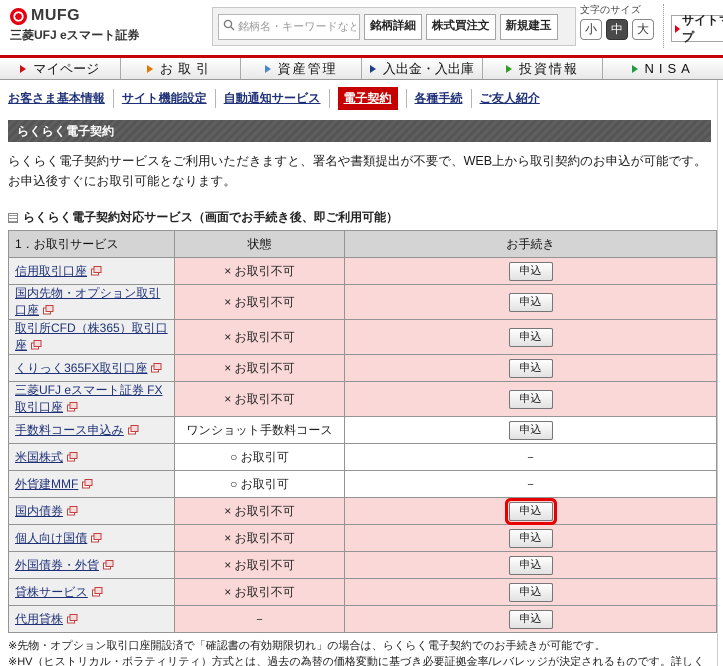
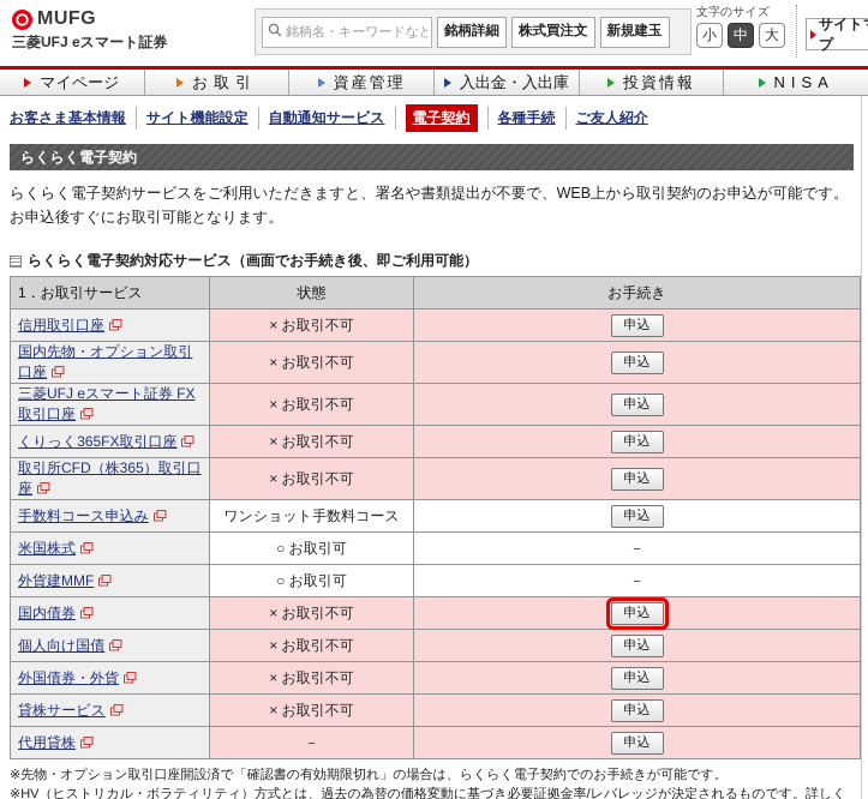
  MUFG
  三菱UFJ eスマート証券
  銘柄名・キーワードなど
  銘柄詳細
  株式買注文
  新規建玉
  文字のサイズ
  小
  中
  大
  マイページ
  お取引
  資産管理
  入出金・入出庫
  投資情報
  NISA
  お客さま基本情報
  サイト機能設定
  自動通知サービス
  電子契約
  各種手続
  ご友人紹介
  らくらく電子契約
  らくらく電子契約サービスをご利用いただきますと、署名や書類提出が不要で、WEB上から取引契約のお申込が可能です。お申込後すぐにお取引可能となります。
  らくらく電子契約対応サービス（画面でお手続き後、即ご利用可能）
  1．お取引サービス	状態	お手続き
  信用取引口座	× お取引不可	申込
  国内先物・オプション取引口座	× お取引不可	申込
- 取引所CFD（株365）取引口座	× お取引不可	申込
+ 三菱UFJ eスマート証券 FX取引口座	× お取引不可	申込
  くりっく365FX取引口座	× お取引不可	申込
- 三菱UFJ eスマート証券 FX取引口座	× お取引不可	申込
+ 取引所CFD（株365）取引口座	× お取引不可	申込
  手数料コース申込み	ワンショット手数料コース	申込
  米国株式	○ お取引可	－
  外貨建MMF	○ お取引可	－
  国内債券	× お取引不可	申込
  個人向け国債	× お取引不可	申込
  外国債券・外貨	× お取引不可	申込
  貸株サービス	× お取引不可	申込
  代用貸株	－	申込
  ※先物・オプション取引口座開設済で「確認書の有効期限切れ」の場合は、らくらく電子契約でのお手続きが可能です。
  ※HV（ヒストリカル・ボラティリティ）方式とは、過去の為替の価格変動に基づき必要証拠金率/レバレッジが決定されるものです。詳しく
